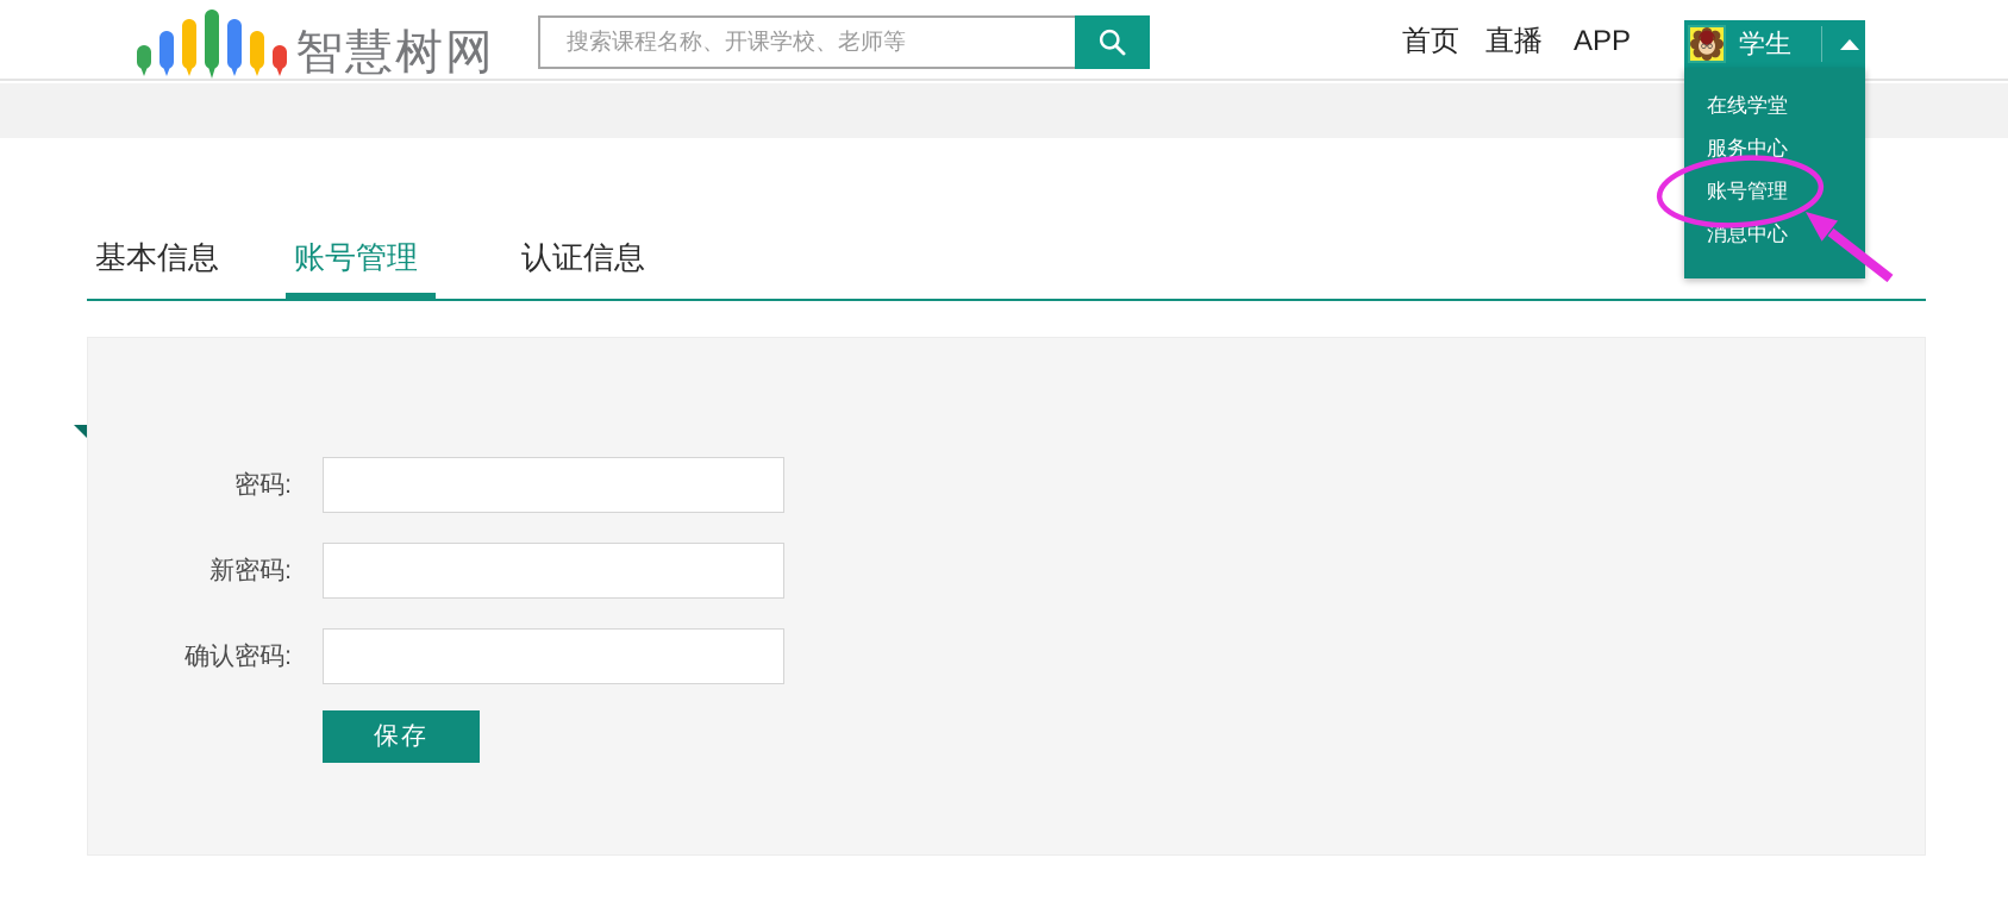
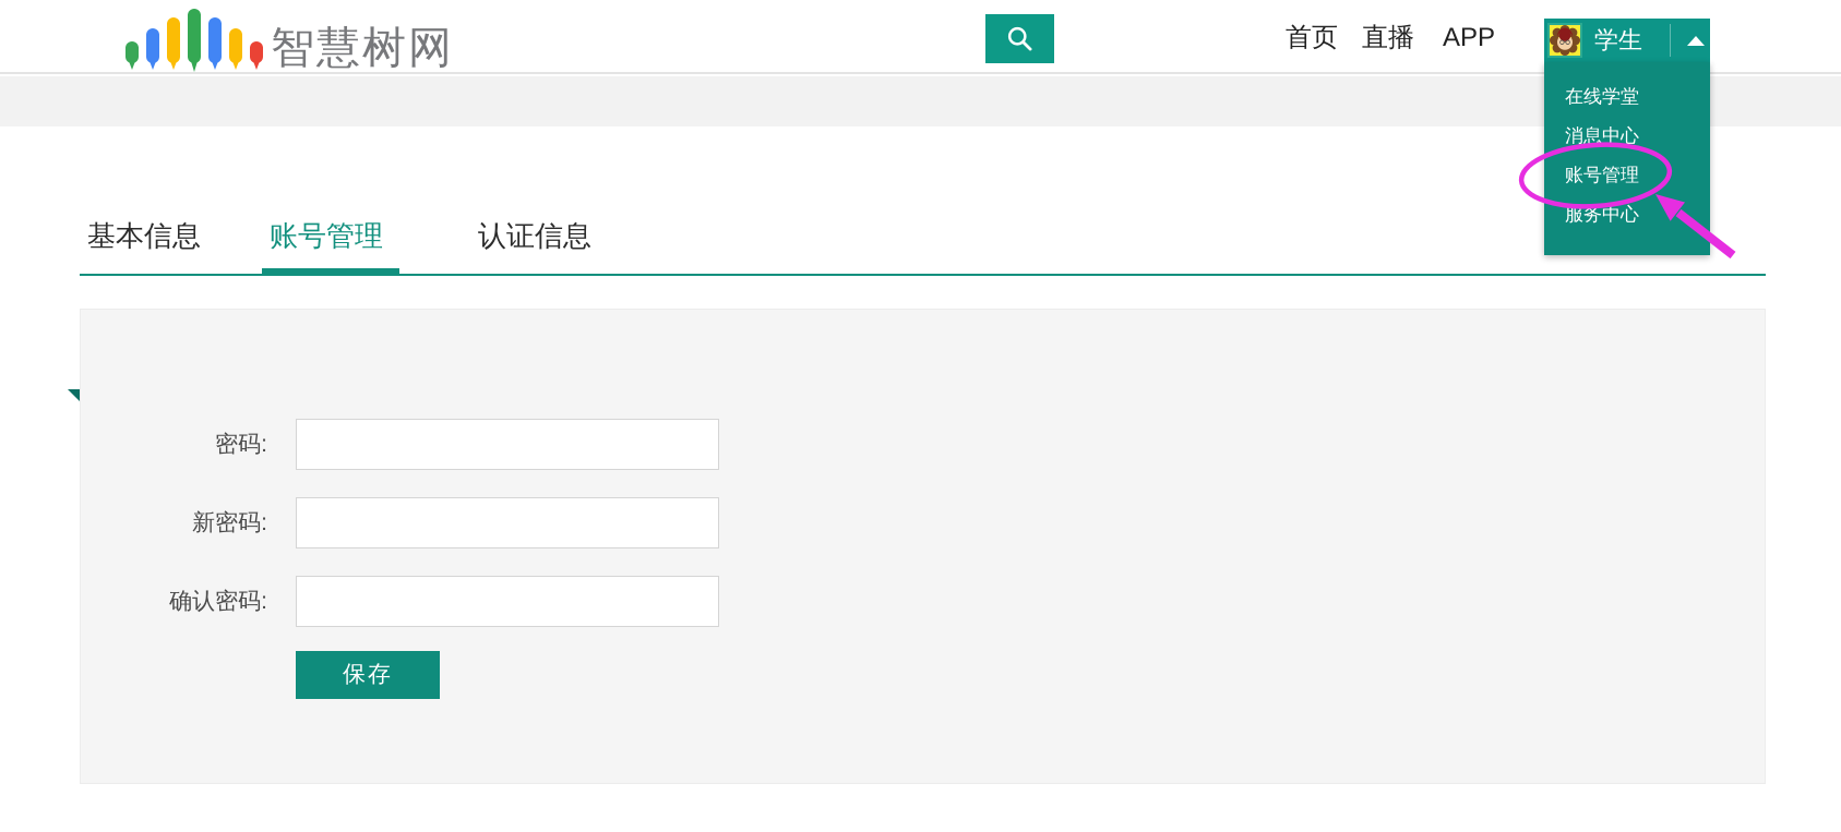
  智慧树网
- 搜索课程名称、开课学校、老师等
  首页
  直播
  APP
  基本信息
  账号管理
  认证信息
  密码:
  新密码:
  确认密码:
  保存
  学生
  在线学堂
- 服务中心
+ 消息中心
  账号管理
- 消息中心
+ 服务中心
